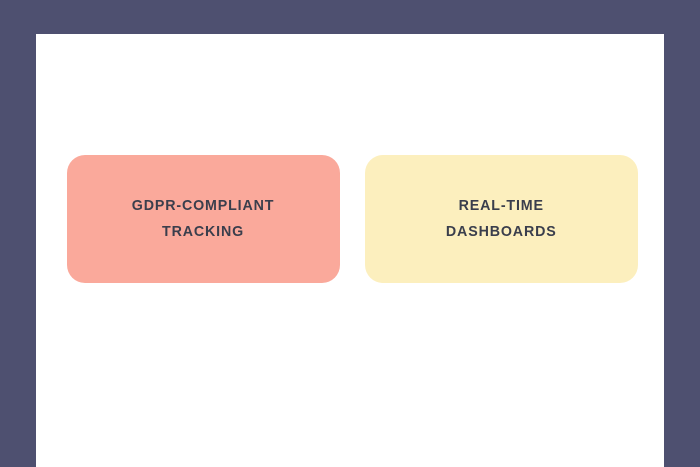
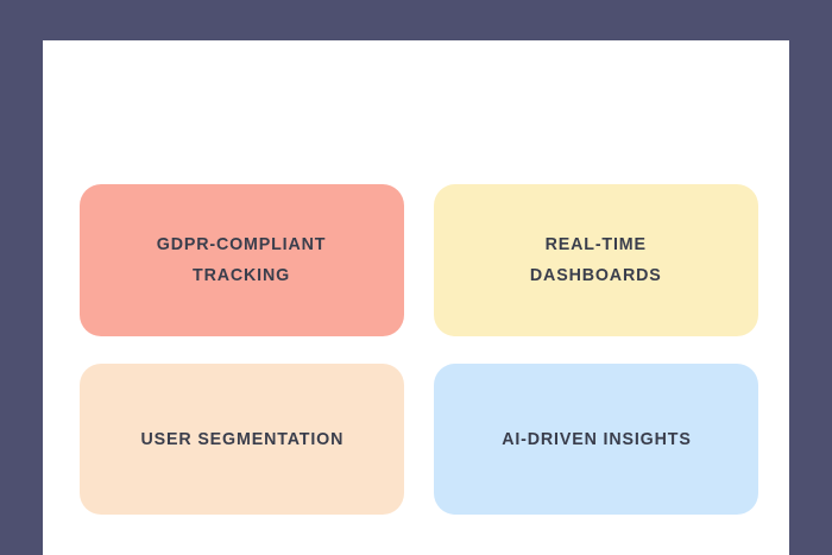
  GDPR-COMPLIANT
  TRACKING
  REAL-TIME
  DASHBOARDS
+ USER SEGMENTATION
+ AI-DRIVEN INSIGHTS
